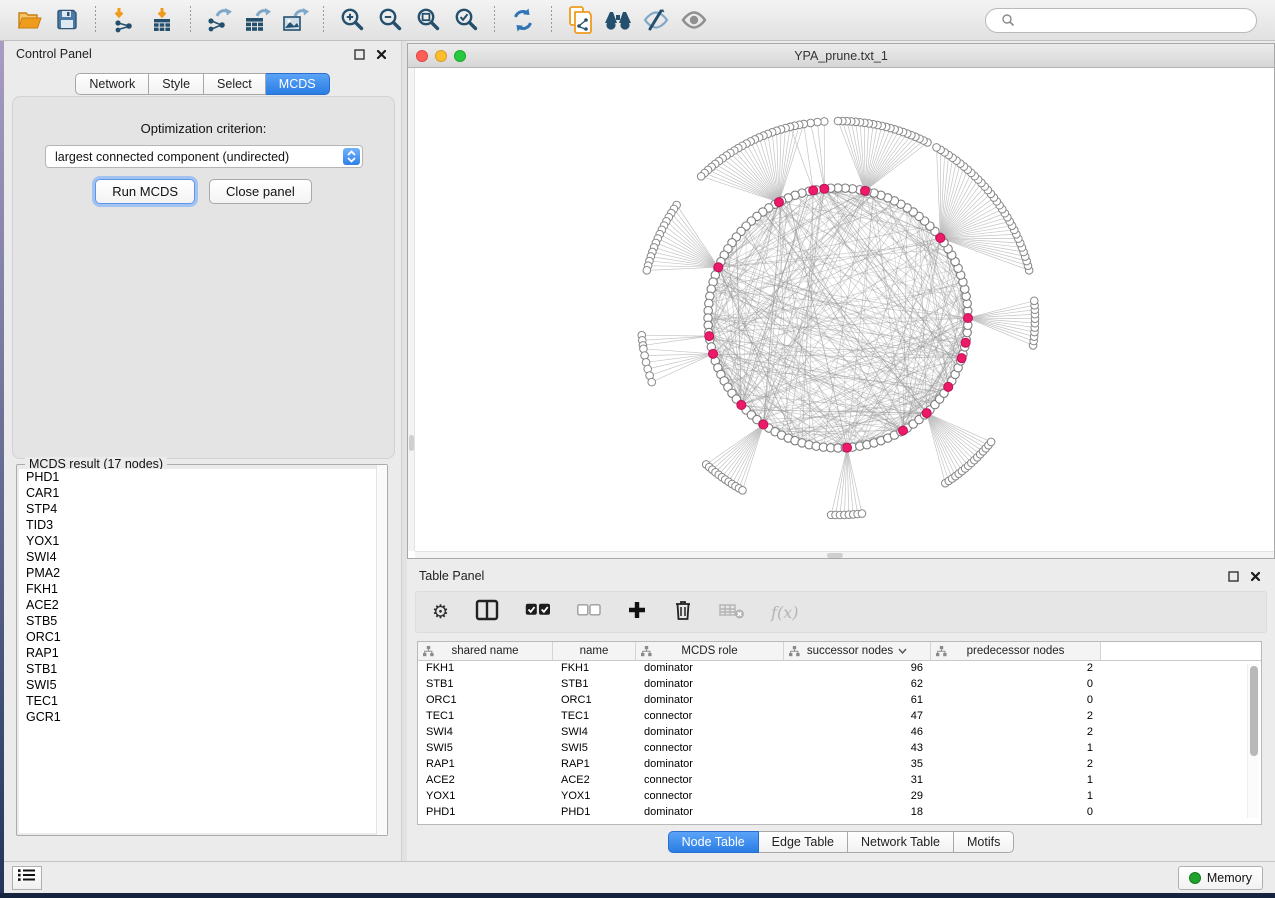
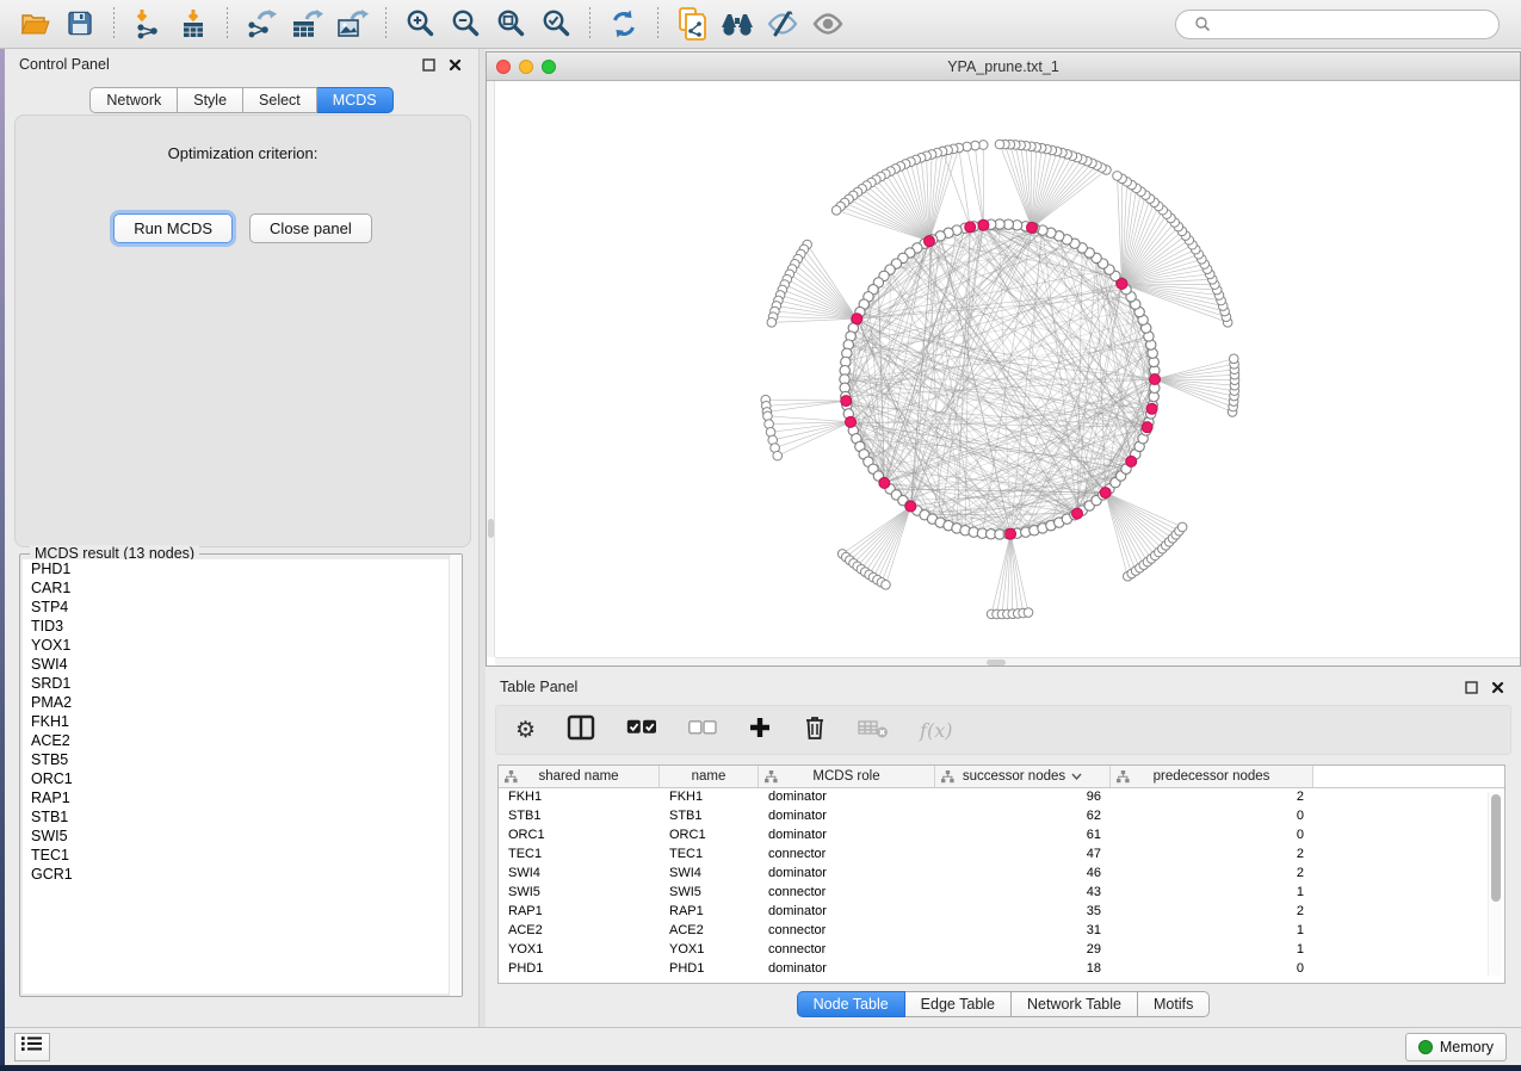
  Control Panel
  Network
  Style
  Select
  MCDS
  Optimization criterion:
- largest connected component (undirected)
  Run MCDS
  Close panel
- MCDS result (17 nodes)
+ MCDS result (13 nodes)
  PHD1
  CAR1
  STP4
  TID3
  YOX1
  SWI4
+ SRD1
  PMA2
  FKH1
  ACE2
  STB5
  ORC1
  RAP1
  STB1
  SWI5
  TEC1
  GCR1
  YPA_prune.txt_1
  Table Panel
  ⚙
  f(x)
  shared name
  name
  MCDS role
  successor nodes
  predecessor nodes
  FKH1
  FKH1
  dominator
  96
  2
  STB1
  STB1
  dominator
  62
  0
  ORC1
  ORC1
  dominator
  61
  0
  TEC1
  TEC1
  connector
  47
  2
  SWI4
  SWI4
  dominator
  46
  2
  SWI5
  SWI5
  connector
  43
  1
  RAP1
  RAP1
  dominator
  35
  2
  ACE2
  ACE2
  connector
  31
  1
  YOX1
  YOX1
  connector
  29
  1
  PHD1
  PHD1
  dominator
  18
  0
  Node Table
  Edge Table
  Network Table
  Motifs
  Memory
